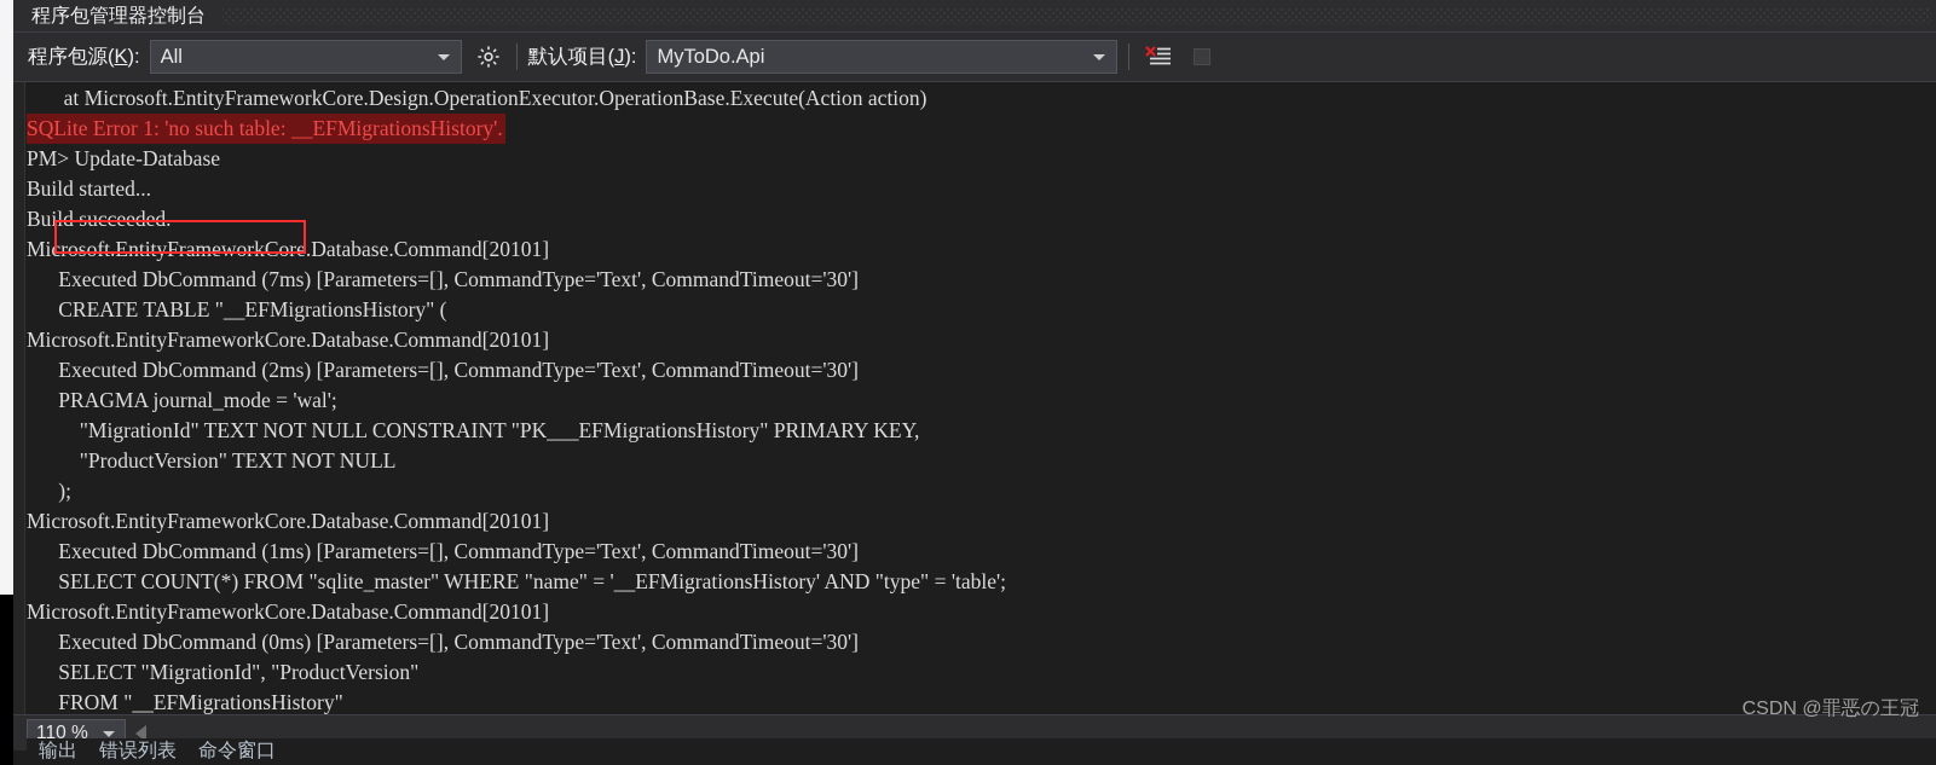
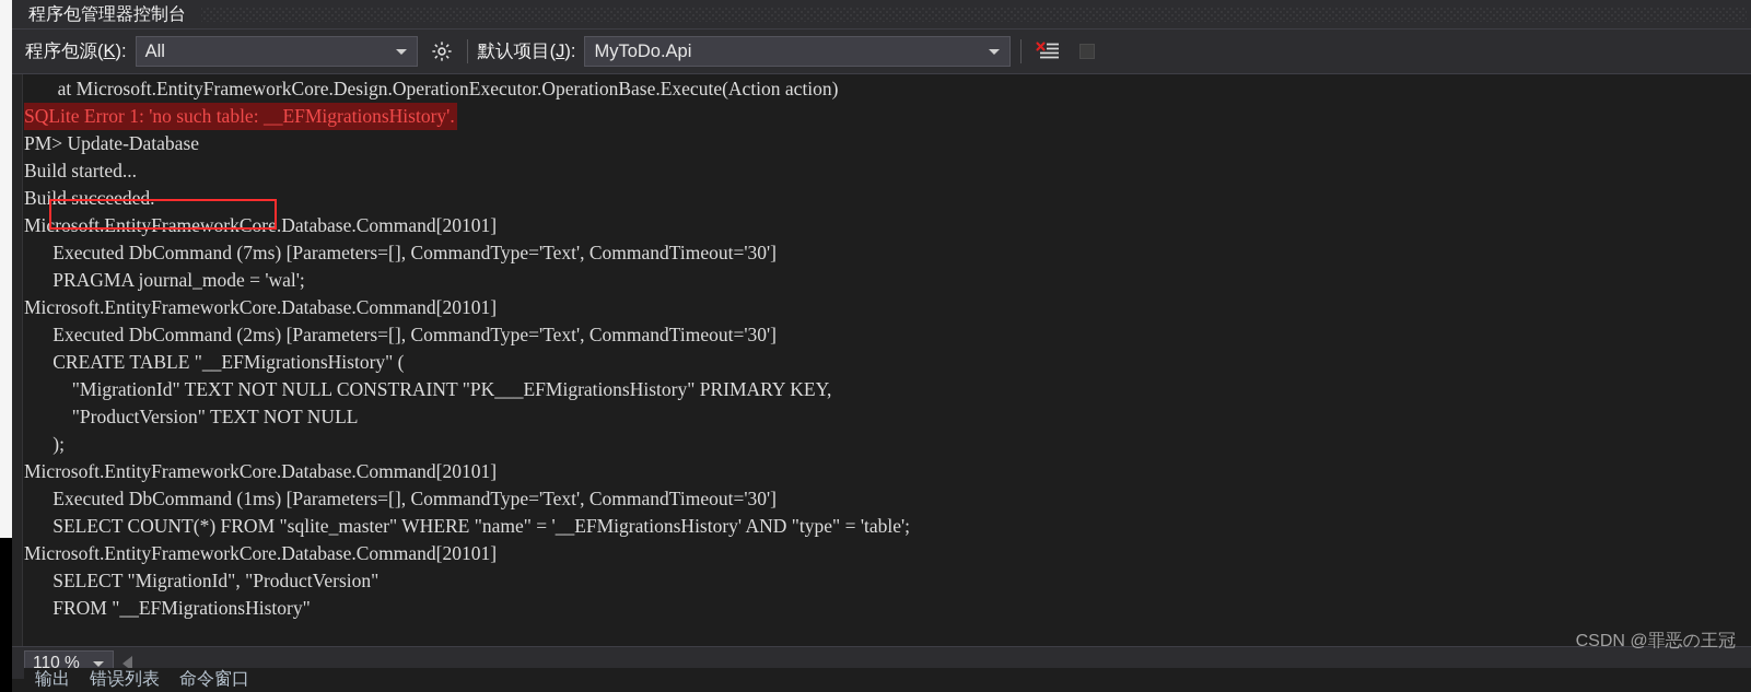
  程序包管理器控制台
  程序包源(K):
  All
  默认项目(J):
  MyToDo.Api
  at Microsoft.EntityFrameworkCore.Design.OperationExecutor.OperationBase.Execute(Action action)
  SQLite Error 1: 'no such table: __EFMigrationsHistory'.
  PM> Update-Database
  Build started...
  Build succeeded.
  Microsoft.EntityFrameworkCore.Database.Command[20101]
  Executed DbCommand (7ms) [Parameters=[], CommandType='Text', CommandTimeout='30']
- CREATE TABLE "__EFMigrationsHistory" (
+ PRAGMA journal_mode = 'wal';
  Microsoft.EntityFrameworkCore.Database.Command[20101]
  Executed DbCommand (2ms) [Parameters=[], CommandType='Text', CommandTimeout='30']
- PRAGMA journal_mode = 'wal';
+ CREATE TABLE "__EFMigrationsHistory" (
  "MigrationId" TEXT NOT NULL CONSTRAINT "PK___EFMigrationsHistory" PRIMARY KEY,
  "ProductVersion" TEXT NOT NULL
  );
  Microsoft.EntityFrameworkCore.Database.Command[20101]
  Executed DbCommand (1ms) [Parameters=[], CommandType='Text', CommandTimeout='30']
  SELECT COUNT(*) FROM "sqlite_master" WHERE "name" = '__EFMigrationsHistory' AND "type" = 'table';
  Microsoft.EntityFrameworkCore.Database.Command[20101]
- Executed DbCommand (0ms) [Parameters=[], CommandType='Text', CommandTimeout='30']
  SELECT "MigrationId", "ProductVersion"
  FROM "__EFMigrationsHistory"
  110 %
  输出
  错误列表
  命令窗口
  CSDN @罪恶の王冠
